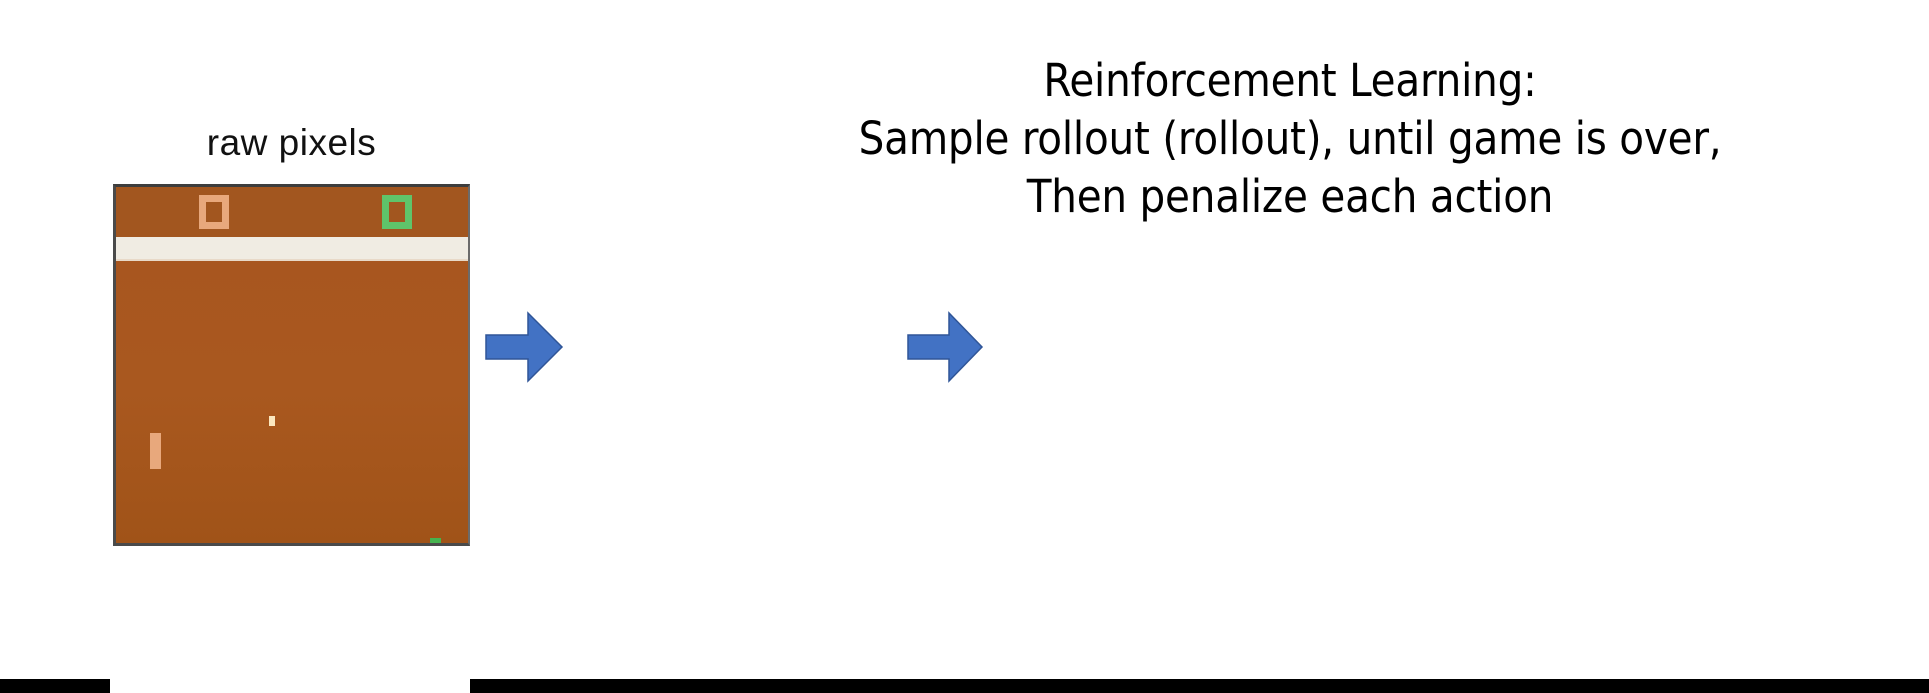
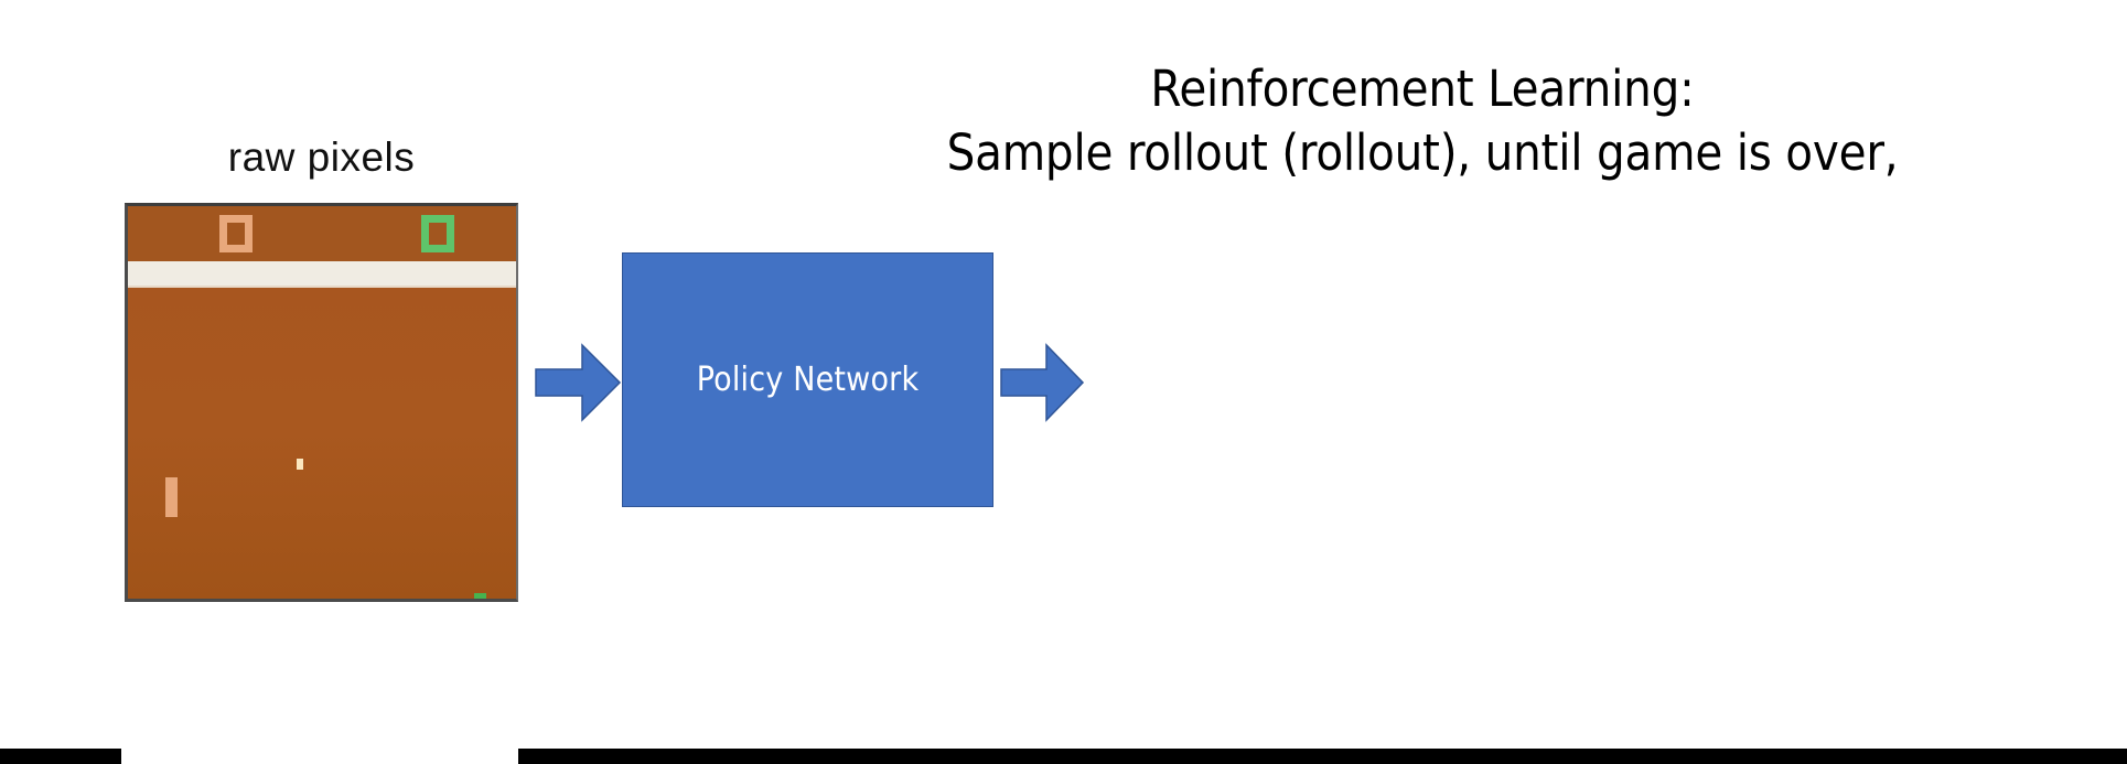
  Reinforcement Learning:
  Sample rollout (rollout), until game is over,
- Then penalize each action
  raw pixels
+ Policy Network
